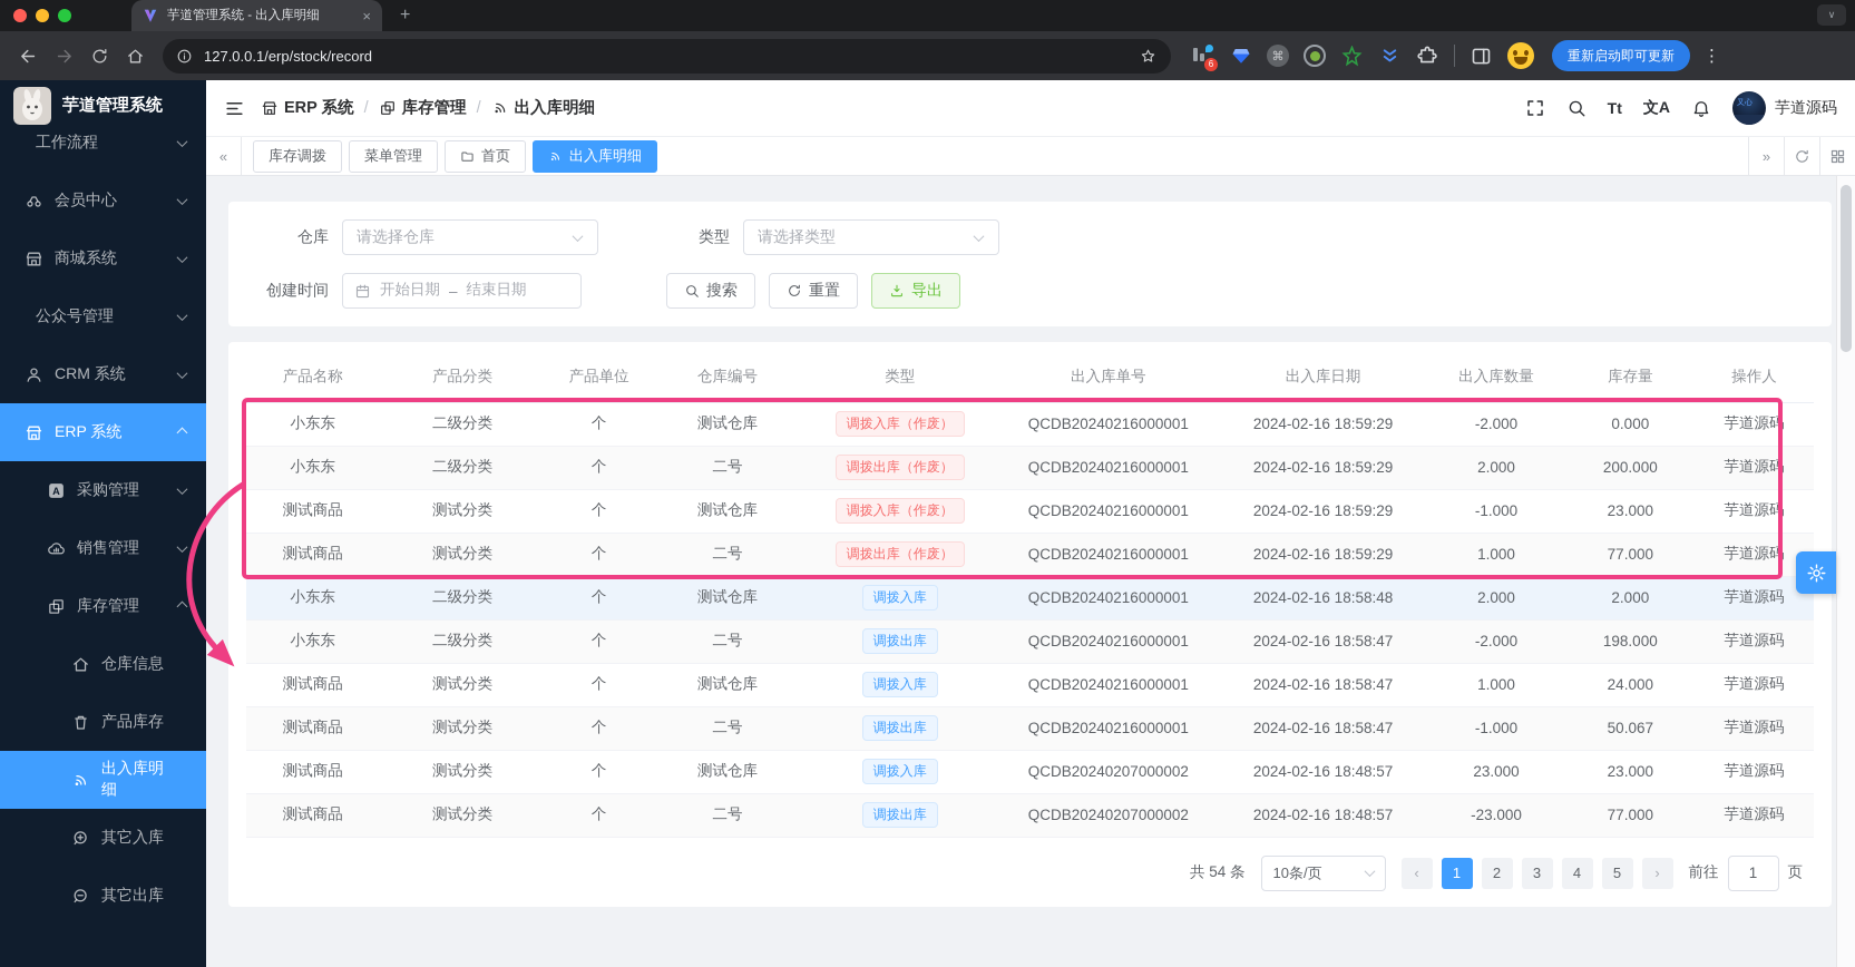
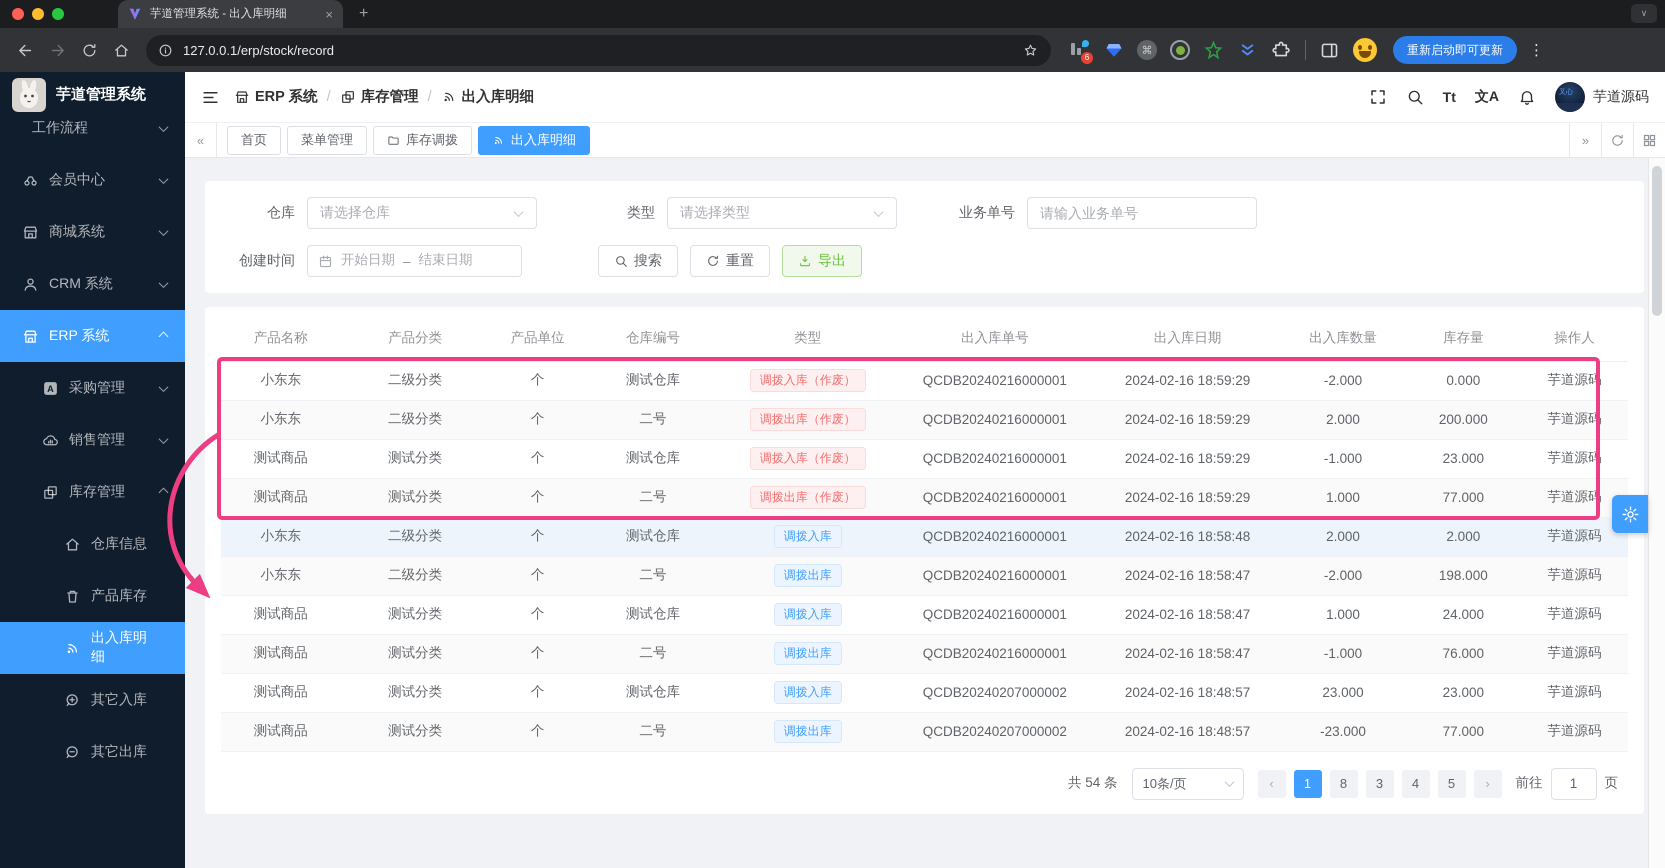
  芋道管理系统 - 出入库明细
  ×
  +
  ∨
  127.0.0.1/erp/stock/record
  6
  ⌘
  重新启动即可更新
  ⋮
  芋道管理系统
  工作流程
  会员中心
  商城系统
- 公众号管理
  CRM 系统
  ERP 系统
  A
  采购管理
  销售管理
  库存管理
  仓库信息
  产品库存
  出入库明细
  其它入库
  其它出库
  ERP 系统
  /
  库存管理
  /
  出入库明细
  Tt
  文A
  芋道源码
  «
- 库存调拨
+ 首页
  菜单管理
- 首页
+ 库存调拨
  出入库明细
  »
  仓库
  请选择仓库
  类型
  请选择类型
+ 业务单号
+ 请输入业务单号
  创建时间
  开始日期
  –
  结束日期
  搜索
  重置
  导出
  产品名称	产品分类	产品单位	仓库编号	类型	出入库单号	出入库日期	出入库数量	库存量	操作人
  小东东	二级分类	个	测试仓库	调拨入库（作废）	QCDB20240216000001	2024-02-16 18:59:29	-2.000	0.000	芋道源码
  小东东	二级分类	个	二号	调拨出库（作废）	QCDB20240216000001	2024-02-16 18:59:29	2.000	200.000	芋道源码
  测试商品	测试分类	个	测试仓库	调拨入库（作废）	QCDB20240216000001	2024-02-16 18:59:29	-1.000	23.000	芋道源码
  测试商品	测试分类	个	二号	调拨出库（作废）	QCDB20240216000001	2024-02-16 18:59:29	1.000	77.000	芋道源码
  小东东	二级分类	个	测试仓库	调拨入库	QCDB20240216000001	2024-02-16 18:58:48	2.000	2.000	芋道源码
  小东东	二级分类	个	二号	调拨出库	QCDB20240216000001	2024-02-16 18:58:47	-2.000	198.000	芋道源码
  测试商品	测试分类	个	测试仓库	调拨入库	QCDB20240216000001	2024-02-16 18:58:47	1.000	24.000	芋道源码
- 测试商品	测试分类	个	二号	调拨出库	QCDB20240216000001	2024-02-16 18:58:47	-1.000	50.067	芋道源码
+ 测试商品	测试分类	个	二号	调拨出库	QCDB20240216000001	2024-02-16 18:58:47	-1.000	76.000	芋道源码
  测试商品	测试分类	个	测试仓库	调拨入库	QCDB20240207000002	2024-02-16 18:48:57	23.000	23.000	芋道源码
  测试商品	测试分类	个	二号	调拨出库	QCDB20240207000002	2024-02-16 18:48:57	-23.000	77.000	芋道源码
  共 54 条
  10条/页
  ‹
  1
- 2
+ 8
  3
  4
  5
  ›
  前往
  1
  页
